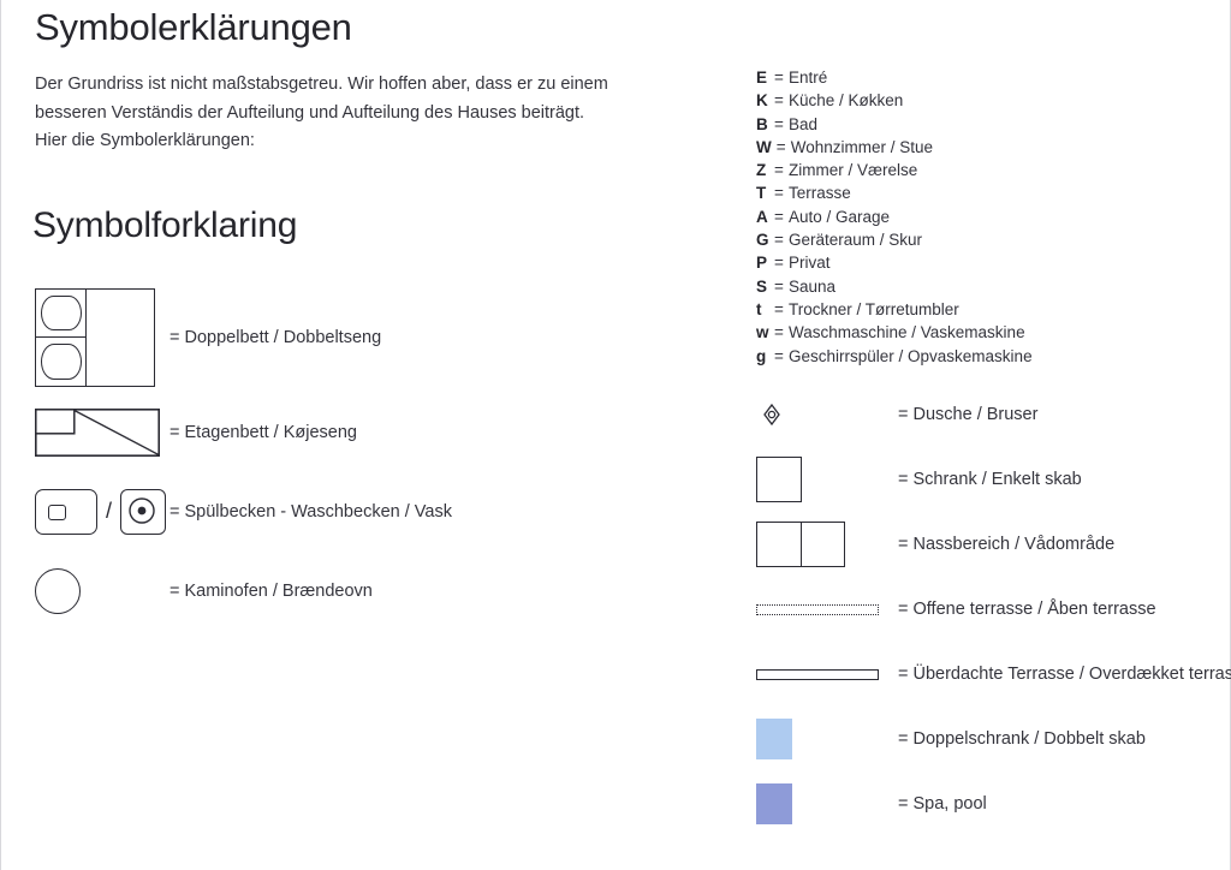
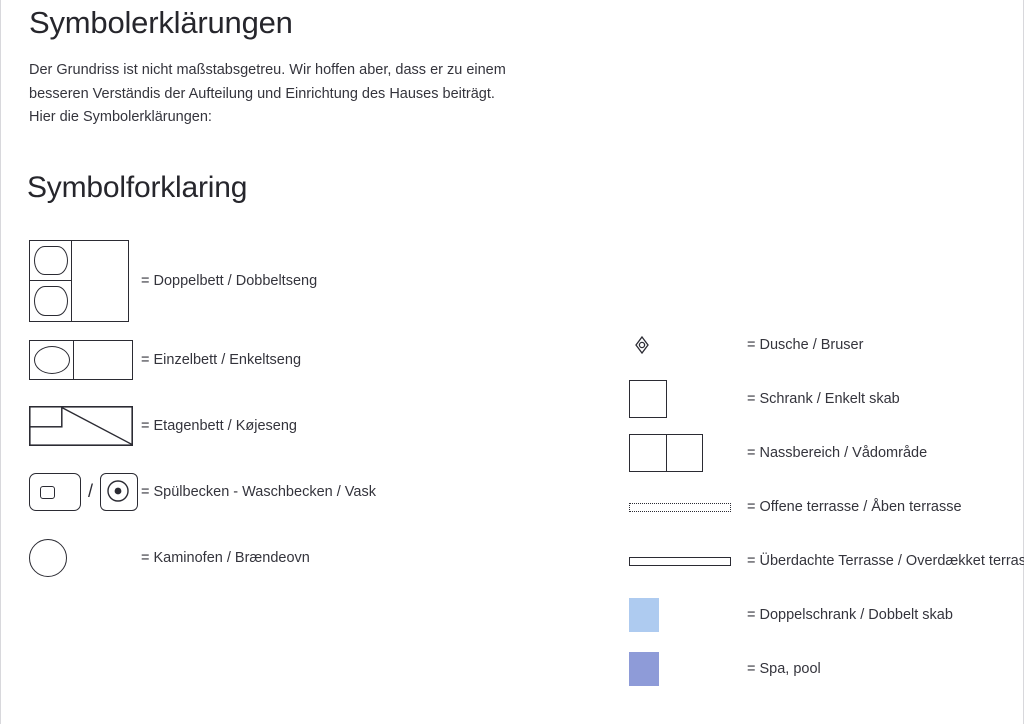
  Symbolerklärungen
  Der Grundriss ist nicht maßstabsgetreu. Wir hoffen aber, dass er zu einem
- besseren Verständis der Aufteilung und Aufteilung des Hauses beiträgt.
+ besseren Verständis der Aufteilung und Einrichtung des Hauses beiträgt.
  Hier die Symbolerklärungen:
  Symbolforklaring
  = Doppelbett / Dobbeltseng
+ = Einzelbett / Enkeltseng
  = Etagenbett / Køjeseng
  /
  = Spülbecken - Waschbecken / Vask
  = Kaminofen / Brændeovn
- E = Entré
- K = Küche / Køkken
- B = Bad
- W = Wohnzimmer / Stue
- Z = Zimmer / Værelse
- T = Terrasse
- A = Auto / Garage
- G = Geräteraum / Skur
- P = Privat
- S = Sauna
- t = Trockner / Tørretumbler
- w = Waschmaschine / Vaskemaskine
- g = Geschirrspüler / Opvaskemaskine
  = Dusche / Bruser
  = Schrank / Enkelt skab
  = Nassbereich / Vådområde
  = Offene terrasse / Åben terrasse
  = Überdachte Terrasse / Overdækket terras
  = Doppelschrank / Dobbelt skab
  = Spa, pool
